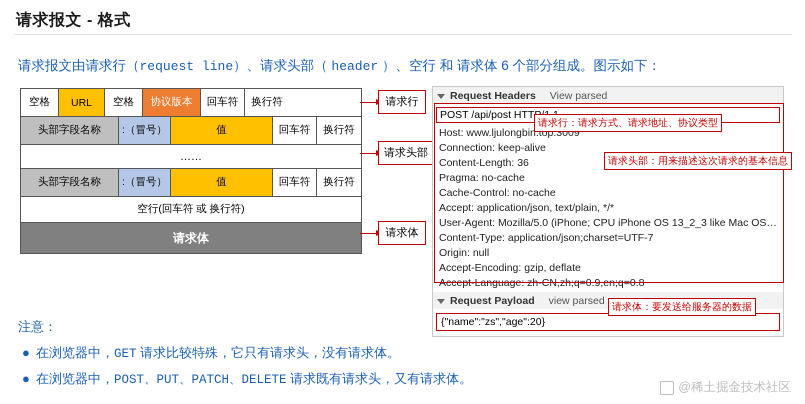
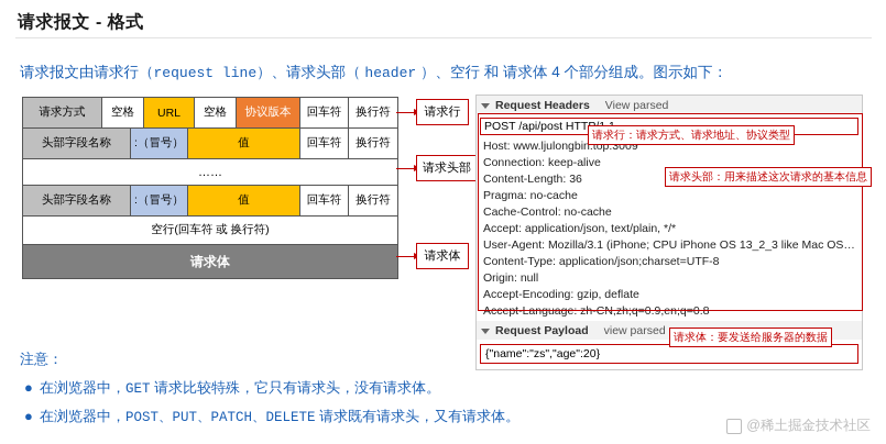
  请求报文 - 格式
- 请求报文由请求行（request line）、请求头部（ header ）、空行 和 请求体 6 个部分组成。图示如下：
+ 请求报文由请求行（request line）、请求头部（ header ）、空行 和 请求体 4 个部分组成。图示如下：
+ 请求方式
  空格
  URL
  空格
  协议版本
  回车符
  换行符
  头部字段名称
  :（冒号）
  值
  回车符
  换行符
  ……
  头部字段名称
  :（冒号）
  值
  回车符
  换行符
  空行(回车符 或 换行符)
  请求体
  请求行
  请求头部
  请求体
  Request Headers
  View parsed
  POST /api/post HTT
  Host: www.ljulongbin.top:3009
  Connection: keep-alive
  Content-Length: 36
  Pragma: no-cache
  Cache-Control: no-cache
  Accept: application/json, text/plain, */*
- User-Agent: Mozilla/5.0 (iPhone; CPU iPhone OS 13_2_3 like Mac OS X)
+ User-Agent: Mozilla/3.1 (iPhone; CPU iPhone OS 13_2_3 like Mac OS X)
- Content-Type: application/json;charset=UTF-7
+ Content-Type: application/json;charset=UTF-8
  Origin: null
  Accept-Encoding: gzip, deflate
  Accept-Language: zh-CN,zh;q=0.9,en;q=0.8
  Request Payload
  view parsed
  {"name":"zs","age":20}
  请求行：请求方式、请求地址、协议类型
  请求头部：用来描述这次请求的基本信息
  请求体：要发送给服务器的数据
  注意：
  ● 在浏览器中，GET 请求比较特殊，它只有请求头，没有请求体。
  ● 在浏览器中，POST、PUT、PATCH、DELETE 请求既有请求头，又有请求体。
  @稀土掘金技术社区
